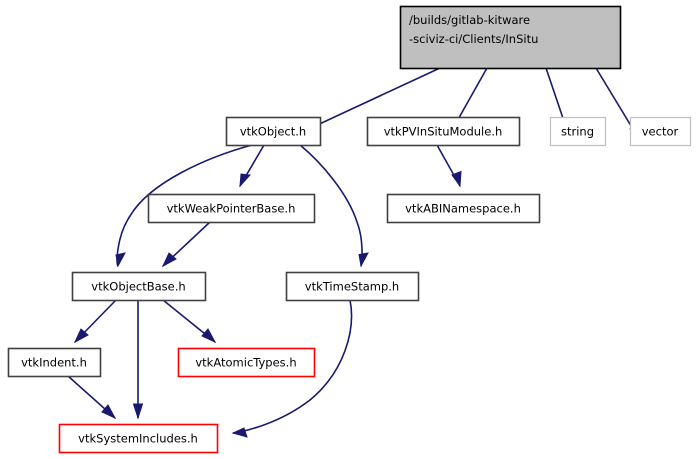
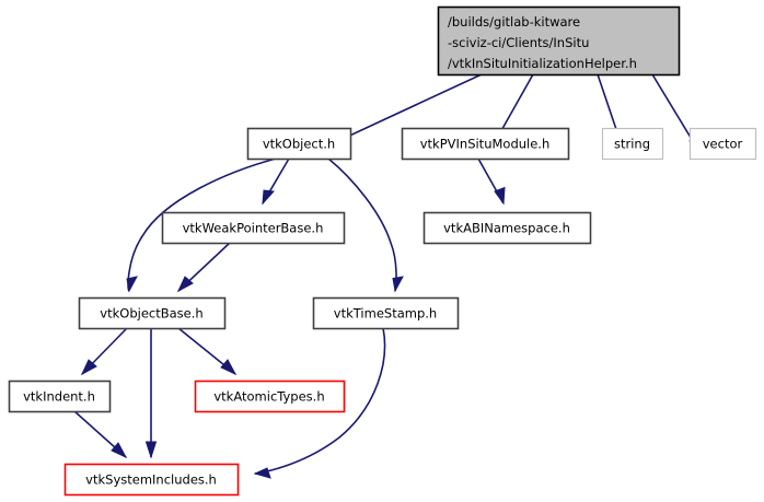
  /builds/gitlab-kitware
  -sciviz-ci/Clients/InSitu
+ /vtkInSituInitializationHelper.h
  vtkObject.h
  vtkPVInSituModule.h
  string
  vector
  vtkWeakPointerBase.h
  vtkABINamespace.h
  vtkObjectBase.h
  vtkTimeStamp.h
  vtkIndent.h
  vtkAtomicTypes.h
  vtkSystemIncludes.h
